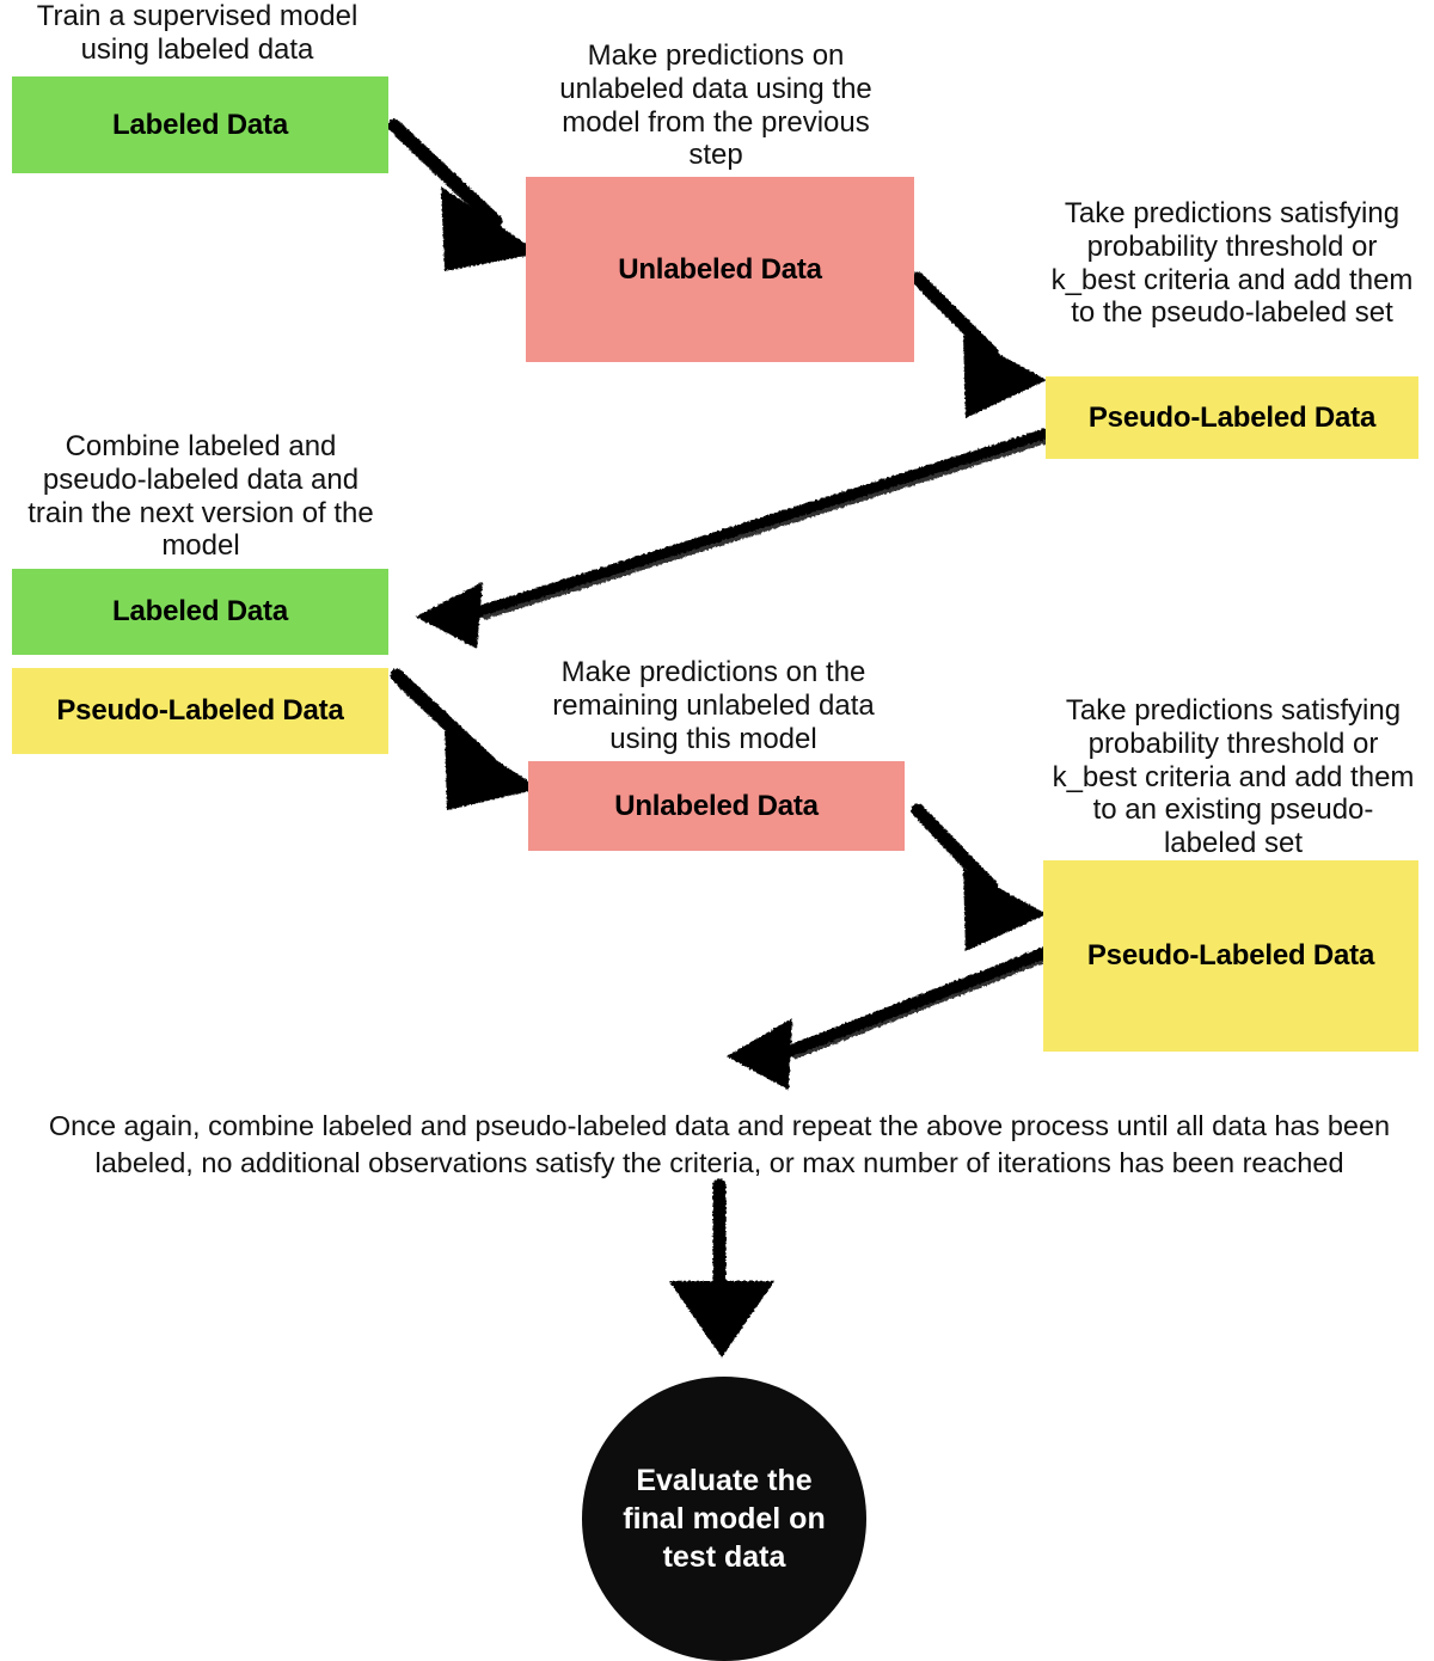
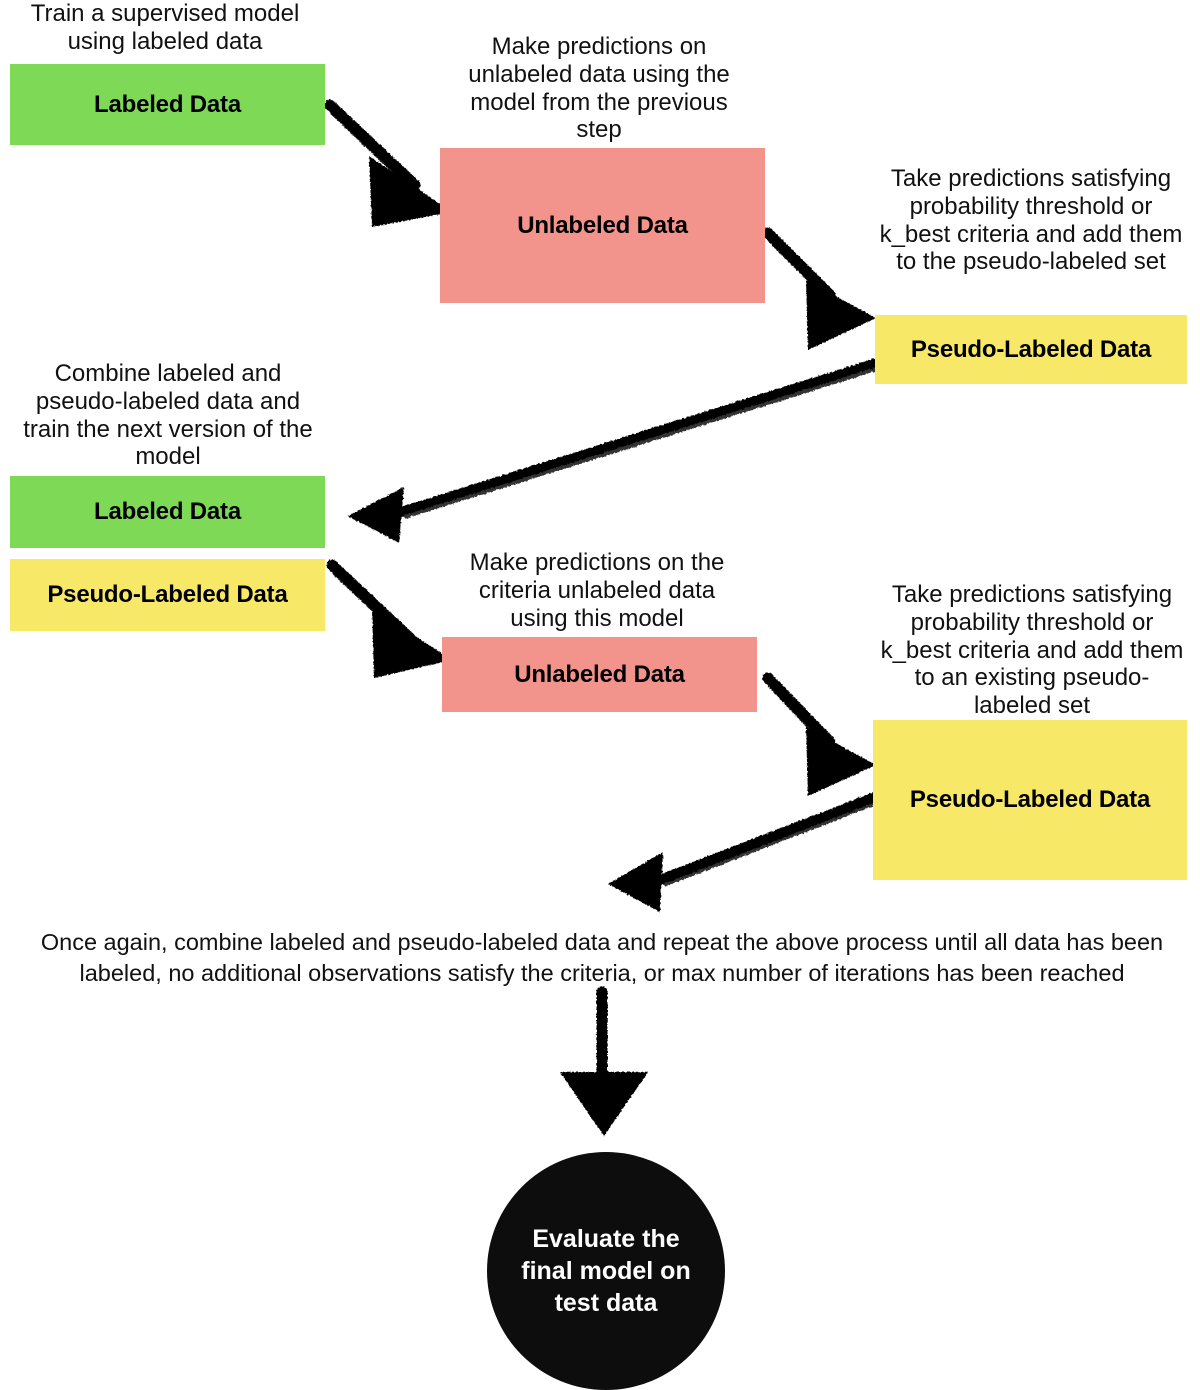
  Train a supervised model using labeled data
  Make predictions on unlabeled data using the model from the previous step
  Take predictions satisfying probability threshold or k_best criteria and add them to the pseudo-labeled set
  Combine labeled and pseudo-labeled data and train the next version of the model
- Make predictions on the remaining unlabeled data using this model
+ Make predictions on the criteria unlabeled data using this model
  Take predictions satisfying probability threshold or k_best criteria and add them to an existing pseudo-labeled set
  Once again, combine labeled and pseudo-labeled data and repeat the above process until all data has been labeled, no additional observations satisfy the criteria, or max number of iterations has been reached
  Labeled Data
  Unlabeled Data
  Pseudo-Labeled Data
  Labeled Data
  Pseudo-Labeled Data
  Unlabeled Data
  Pseudo-Labeled Data
  Evaluate the
  final model on
  test data
